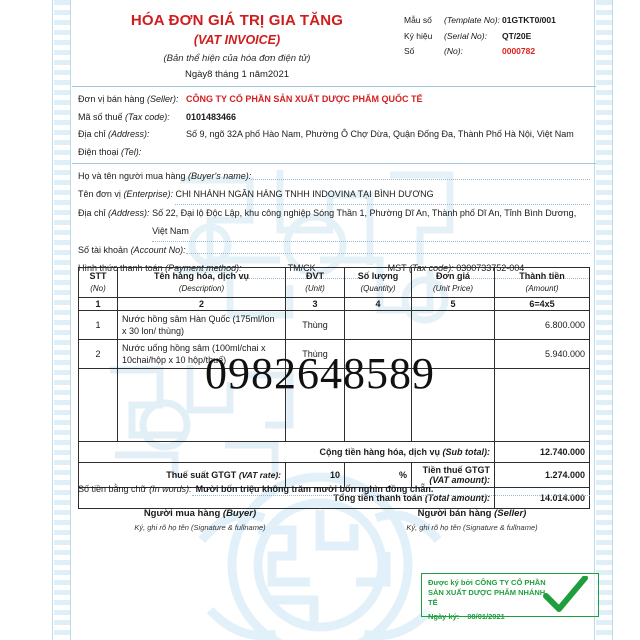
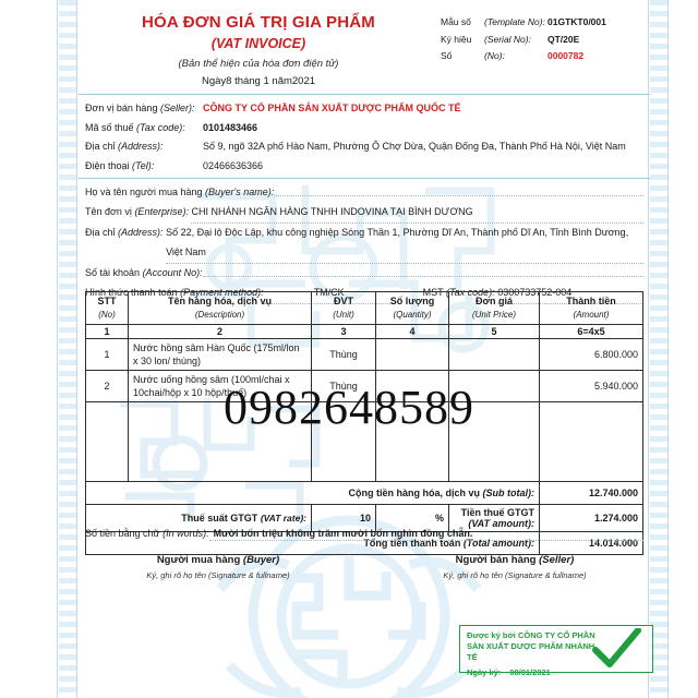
- HÓA ĐƠN GIÁ TRỊ GIA TĂNG
+ HÓA ĐƠN GIÁ TRỊ GIA PHẨM
  (VAT INVOICE)
  (Bản thể hiện của hóa đơn điện tử)
  Ngày8 tháng 1 năm2021
  Mẫu số
  (Template No):
  01GTKT0/001
  Ký hiệu
  (Serial No):
  QT/20E
  Số
  (No):
  0000782
  Đơn vị bán hàng (Seller):
  CÔNG TY CỔ PHẦN SẢN XUẤT DƯỢC PHẨM QUỐC TẾ
  Mã số thuế (Tax code):
  0101483466
  Địa chỉ (Address):
  Số 9, ngõ 32A phố Hào Nam, Phường Ô Chợ Dừa, Quận Đống Đa, Thành Phố Hà Nội, Việt Nam
  Điện thoại (Tel):
+ 02466636366
  Họ và tên người mua hàng (Buyer's name):
  Tên đơn vị (Enterprise):
  CHI NHÁNH NGÂN HÀNG TNHH INDOVINA TẠI BÌNH DƯƠNG
  Địa chỉ (Address):
  Số 22, Đại lộ Độc Lập, khu công nghiệp Sóng Thần 1, Phường Dĩ An, Thành phố Dĩ An, Tỉnh Bình Dương, Việt Nam
  Số tài khoản (Account No):
  Hình thức thanh toán (Payment method):
  TM/CK
  MST (Tax code):
  0300733752-004
  STT (No)	Tên hàng hóa, dịch vụ (Description)	ĐVT (Unit)	Số lượng (Quantity)	Đơn giá (Unit Price)	Thành tiền (Amount)
  1	2	3	4	5	6=4x5
  1	Nước hồng sâm Hàn Quốc (175ml/lon x 30 lon/ thùng)	Thùng			6.800.000
  2	Nước uống hồng sâm (100ml/chai x 10chai/hộp x 10 hộp/thuế)	Thùng			5.940.000
  Cộng tiền hàng hóa, dịch vụ (Sub total):	12.740.000
  Thuế suất GTGT (VAT rate):	10	%	Tiền thuế GTGT (VAT amount):	1.274.000
  Tổng tiền thanh toán (Total amount):	14.014.000
  Số tiền bằng chữ (In words):
  Mười bốn triệu không trăm mười bốn nghìn đồng chẵn.
  Người mua hàng (Buyer)
  Ký, ghi rõ họ tên (Signature & fullname)
  Người bán hàng (Seller)
  Ký, ghi rõ họ tên (Signature & fullname)
  0982648589
  Được ký bởi CÔNG TY CỔ PHẦN SẢN XUẤT DƯỢC PHẨM NHÁNH TẾ
  Ngày ký:
  08/01/2021
